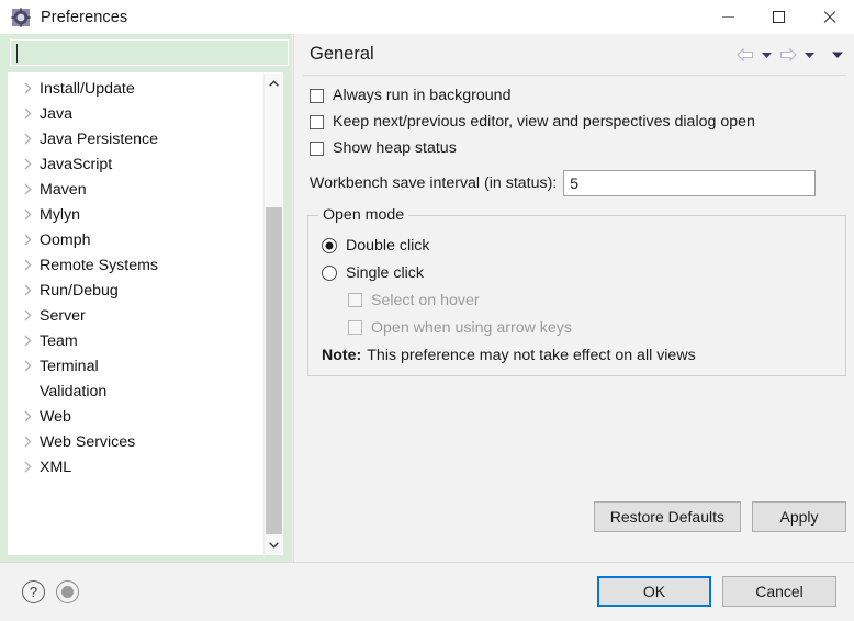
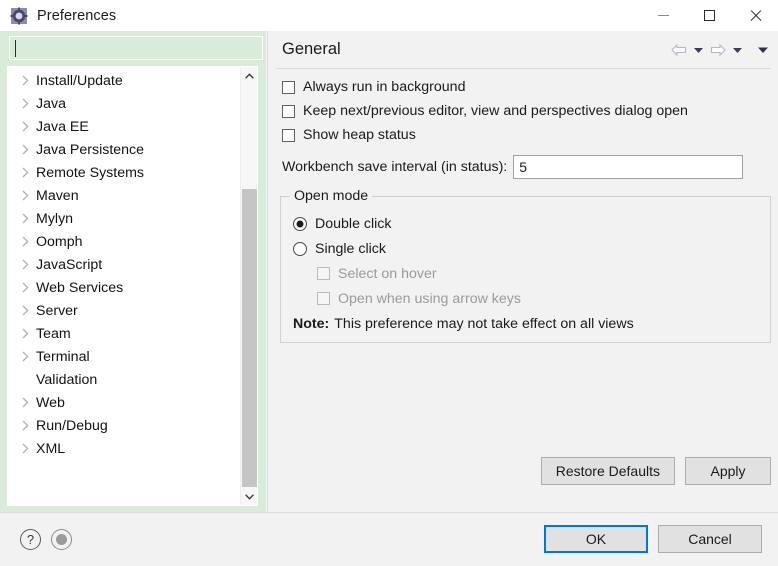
  Preferences
  Install/Update
  Java
+ Java EE
  Java Persistence
- JavaScript
+ Remote Systems
  Maven
  Mylyn
  Oomph
- Remote Systems
+ JavaScript
- Run/Debug
+ Web Services
  Server
  Team
  Terminal
  Validation
  Web
- Web Services
+ Run/Debug
  XML
  General
  Always run in background
  Keep next/previous editor, view and perspectives dialog open
  Show heap status
  Workbench save interval (in status):
  5
  Open mode
  Double click
  Single click
  Select on hover
  Open when using arrow keys
  Note:
  This preference may not take effect on all views
  Restore Defaults
  Apply
  ?
  OK
  Cancel
